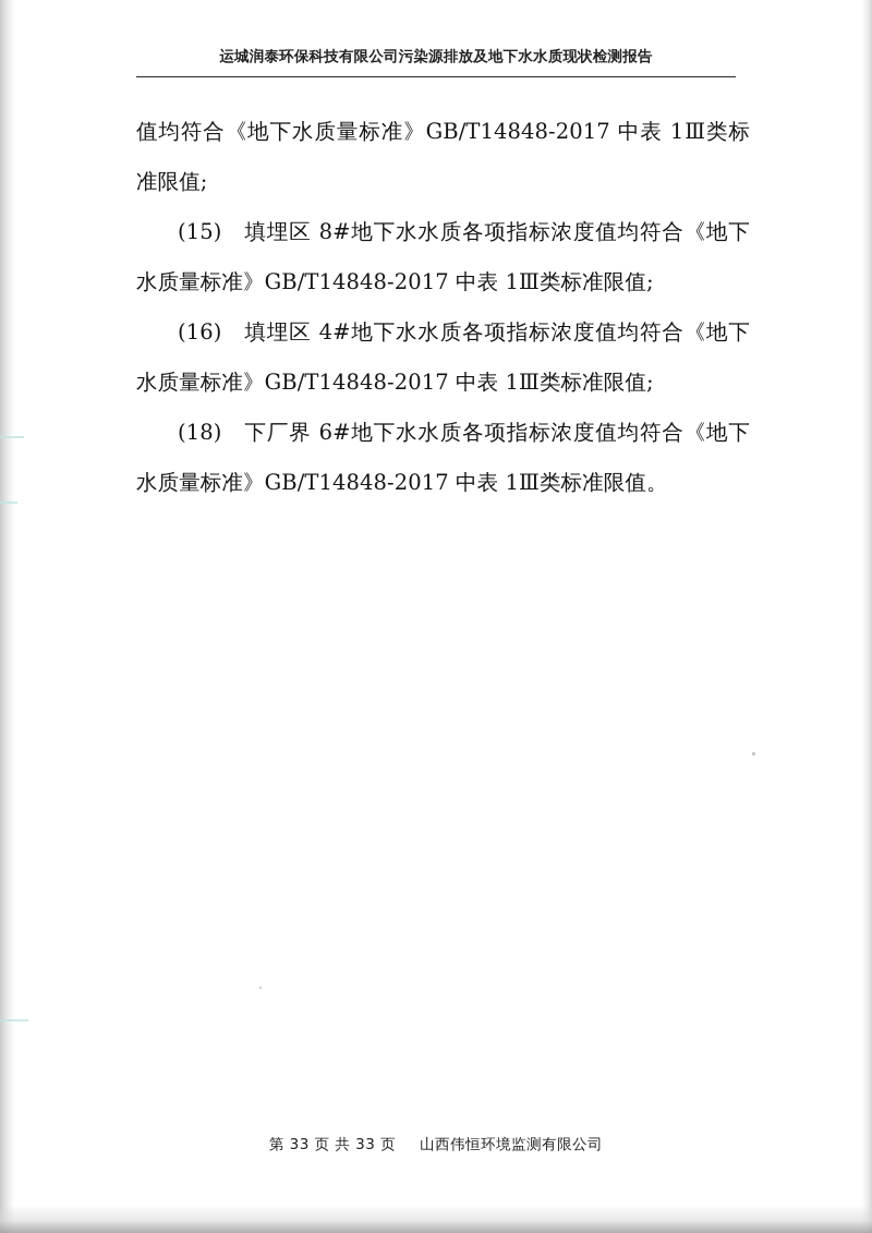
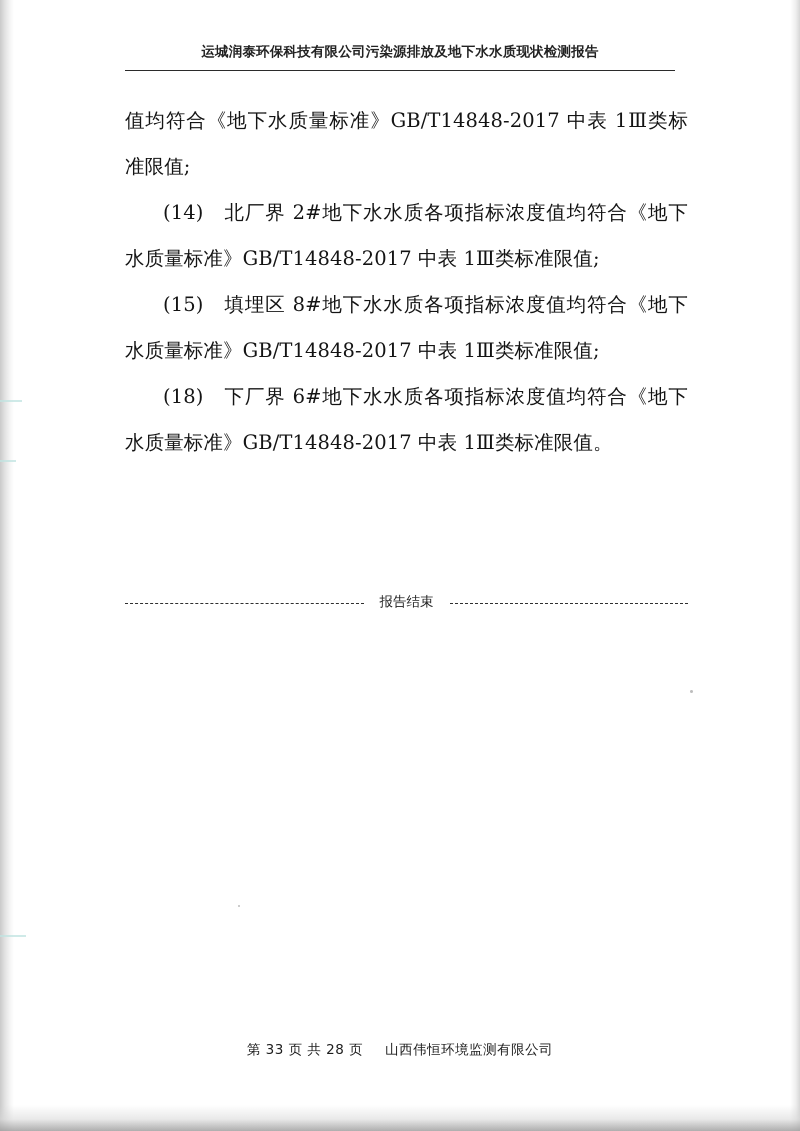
  运城润泰环保科技有限公司污染源排放及地下水水质现状检测报告
  值均符合《地下水质量标准》GB/T14848-2017 中表 1Ⅲ类标准限值;
+ (14) 北厂界 2#地下水水质各项指标浓度值均符合《地下水质量标准》GB/T14848-2017 中表 1Ⅲ类标准限值;
  (15) 填埋区 8#地下水水质各项指标浓度值均符合《地下水质量标准》GB/T14848-2017 中表 1Ⅲ类标准限值;
- (16) 填埋区 4#地下水水质各项指标浓度值均符合《地下水质量标准》GB/T14848-2017 中表 1Ⅲ类标准限值;
  (18) 下厂界 6#地下水水质各项指标浓度值均符合《地下水质量标准》GB/T14848-2017 中表 1Ⅲ类标准限值。
+ 报告结束
- 第 33 页 共 33 页
+ 第 33 页 共 28 页
  山西伟恒环境监测有限公司
